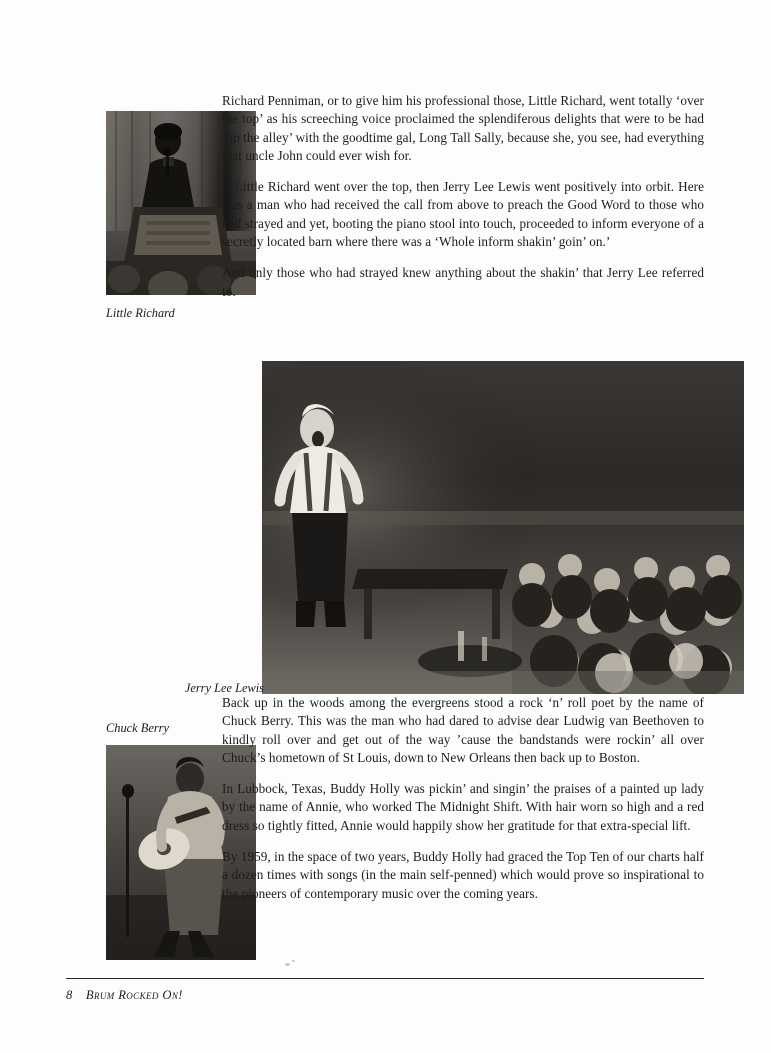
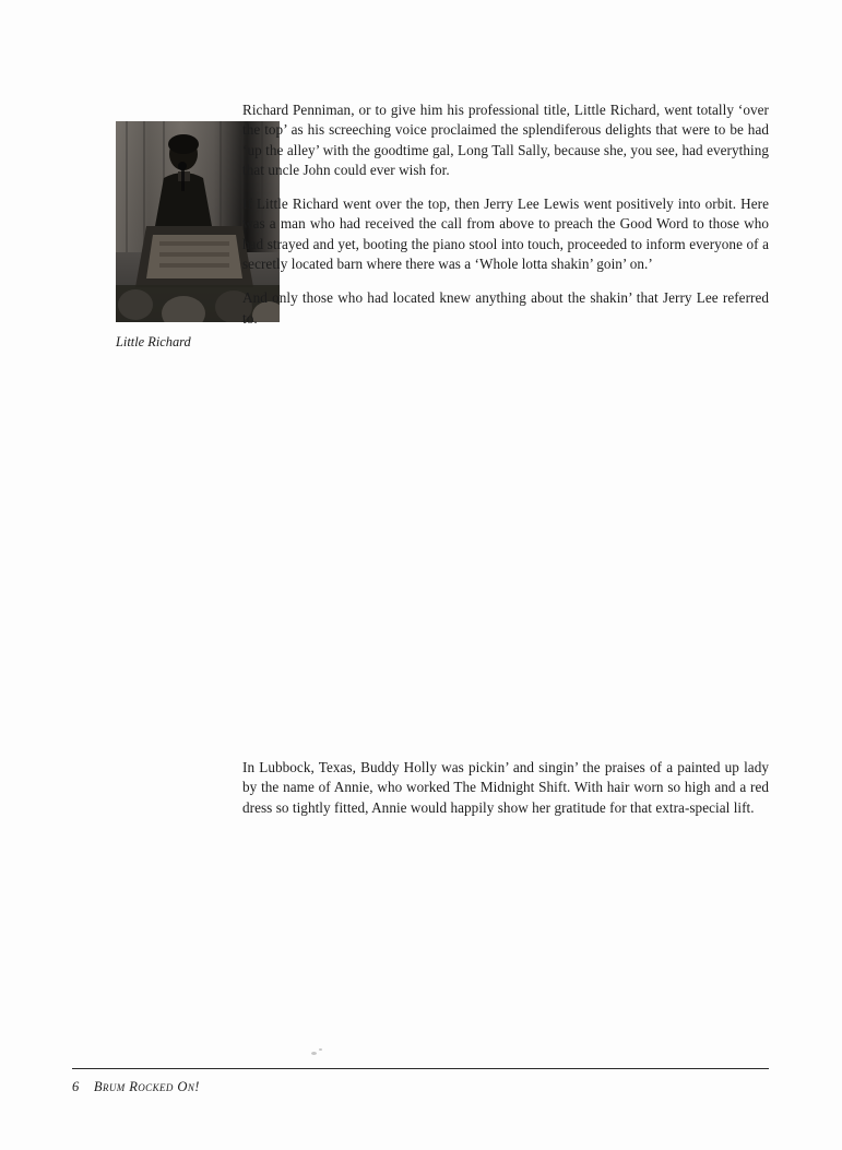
  Little Richard
- Richard Penniman, or to give him his professional those, Little Richard, went totally ‘over the top’ as his screeching voice proclaimed the splendiferous delights that were to be had ‘up the alley’ with the goodtime gal, Long Tall Sally, because she, you see, had everything that uncle John could ever wish for.
+ Richard Penniman, or to give him his professional title, Little Richard, went totally ‘over the top’ as his screeching voice proclaimed the splendiferous delights that were to be had ‘up the alley’ with the goodtime gal, Long Tall Sally, because she, you see, had everything that uncle John could ever wish for.
- If Little Richard went over the top, then Jerry Lee Lewis went positively into orbit. Here was a man who had received the call from above to preach the Good Word to those who had strayed and yet, booting the piano stool into touch, proceeded to inform everyone of a secretly located barn where there was a ‘Whole inform shakin’ goin’ on.’
+ If Little Richard went over the top, then Jerry Lee Lewis went positively into orbit. Here was a man who had received the call from above to preach the Good Word to those who had strayed and yet, booting the piano stool into touch, proceeded to inform everyone of a secretly located barn where there was a ‘Whole lotta shakin’ goin’ on.’
- And only those who had strayed knew anything about the shakin’ that Jerry Lee referred to.
+ And only those who had located knew anything about the shakin’ that Jerry Lee referred to.
- Jerry Lee Lewis
- Chuck Berry
- Back up in the woods among the evergreens stood a rock ‘n’ roll poet by the name of Chuck Berry. This was the man who had dared to advise dear Ludwig van Beethoven to kindly roll over and get out of the way ’cause the bandstands were rockin’ all over Chuck’s hometown of St Louis, down to New Orleans then back up to Boston.
  In Lubbock, Texas, Buddy Holly was pickin’ and singin’ the praises of a painted up lady by the name of Annie, who worked The Midnight Shift. With hair worn so high and a red dress so tightly fitted, Annie would happily show her gratitude for that extra-special lift.
- By 1959, in the space of two years, Buddy Holly had graced the Top Ten of our charts half a dozen times with songs (in the main self-penned) which would prove so inspirational to the pioneers of contemporary music over the coming years.
- 8 Brum Rocked On!
+ 6 Brum Rocked On!
